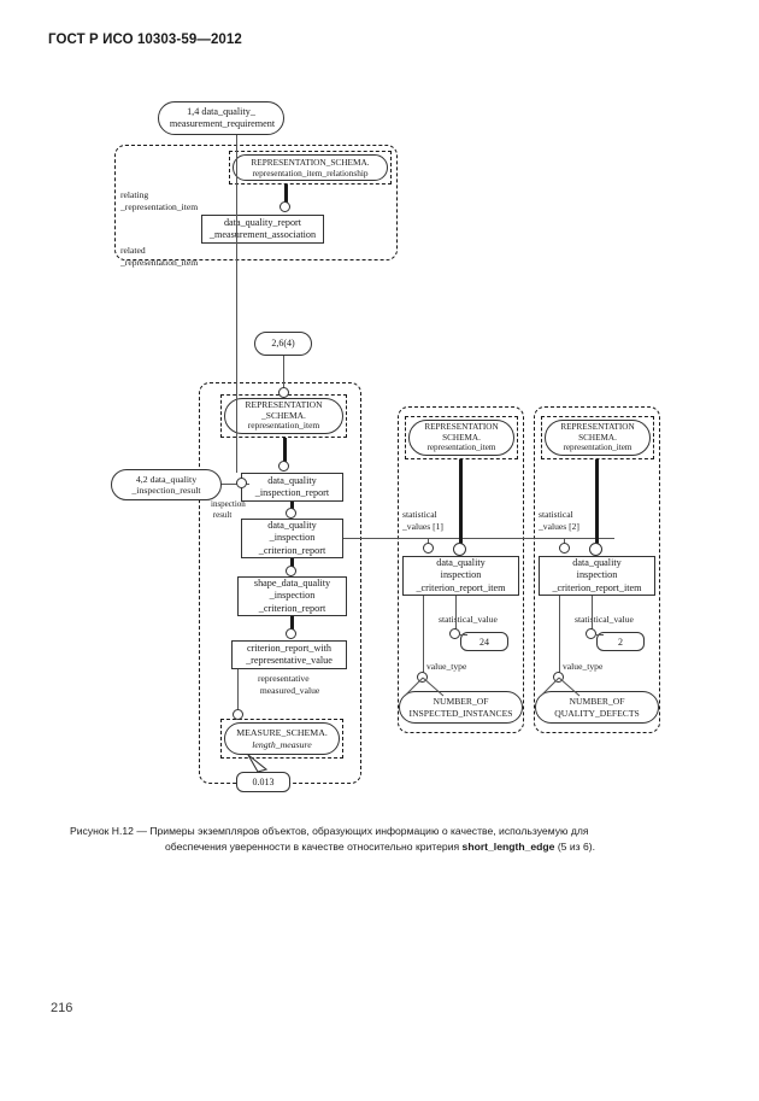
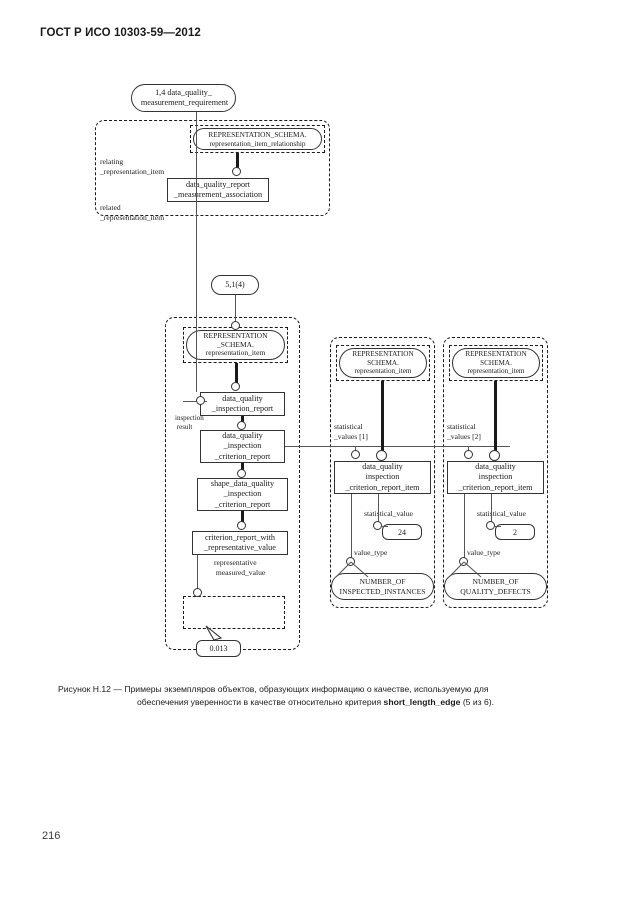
  ГОСТ Р ИСО 10303-59—2012
  1,4 data_quality_
  measurement_requirement
  REPRESENTATION_SCHEMA.
  representation_item_relationship
  data_quality_report
  _measrement_association
  relating
  _representation_item
  related
  _representation_item
- 2,6(4)
+ 5,1(4)
  REPRESENTATION
  _SCHEMA.
  representation_item
- 4,2 data_quality
- _inspection_result
  data_quality
  _inspection_report
  inspection
  result
  data_quality
  _inspection
  _criterion_report
  shape_data_quality
  _inspection
  _criterion_report
  criterion_report_with
  _representative_value
  representative
  measured_value
- MEASURE_SCHEMA.
- length_measure
  0.013
  REPRESENTATION
  SCHEMA.
  representation_item
  statistical
  _values [1]
  data_quality
  inspection
  _criterion_report_item
  statitical_value
  24
  value_type
  NUMBER_OF
  INSPECTED_INSTANCES
  REPRESENTATION
  SCHEMA.
  representation_item
  statistical
  _values [2]
  data_quality
  inspection
  _criterion_report_item
  statitical_value
  2
  value_type
  NUMBER_OF
  QUALITY_DEFECTS
  Рисунок Н.12 — Примеры экземпляров объектов, образующих информацию о качестве, используемую для
  обеспечения уверенности в качестве относительно критерия short_length_edge (5 из 6).
  216
